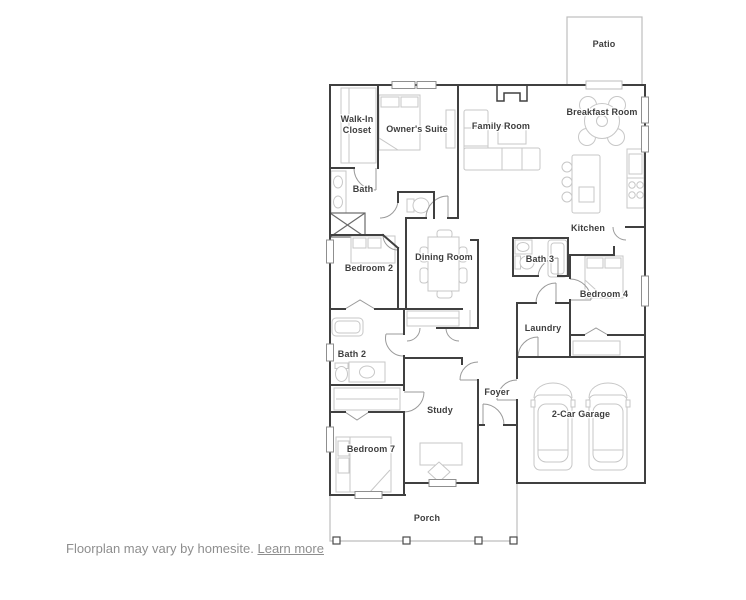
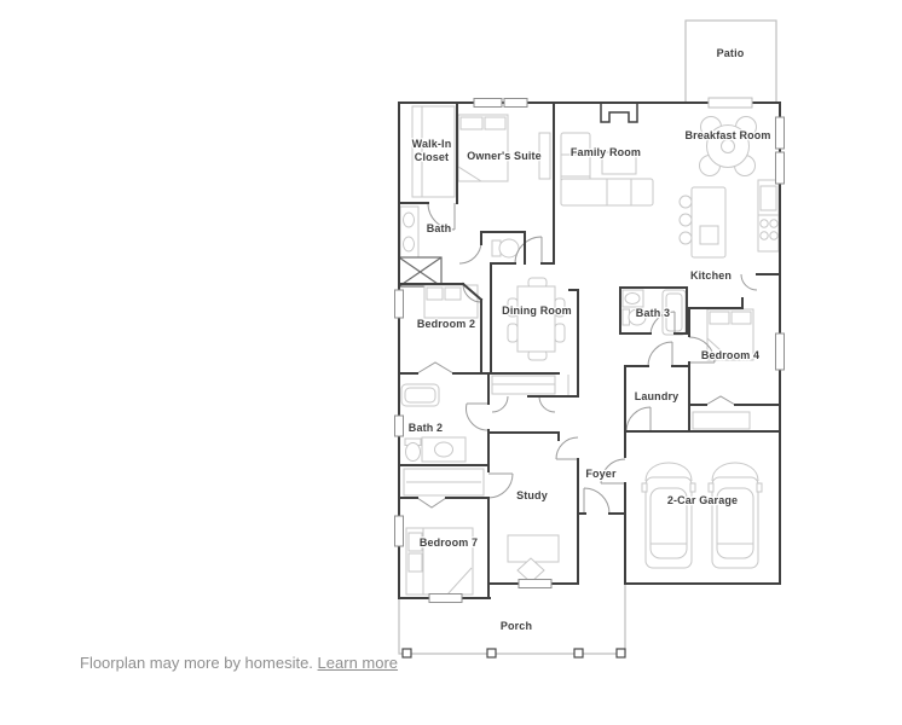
  Patio
  Walk-In
  Closet
  Owner's Suite
  Family Room
  Breakfast Room
  Bath
  Kitchen
  Bedroom 2
  Dining Room
  Bath 3
  Bedroom 4
  Laundry
  Bath 2
  Foyer
  Study
  2-Car Garage
  Bedroom 7
  Porch
- Floorplan may vary by homesite. Learn more
+ Floorplan may more by homesite. Learn more
